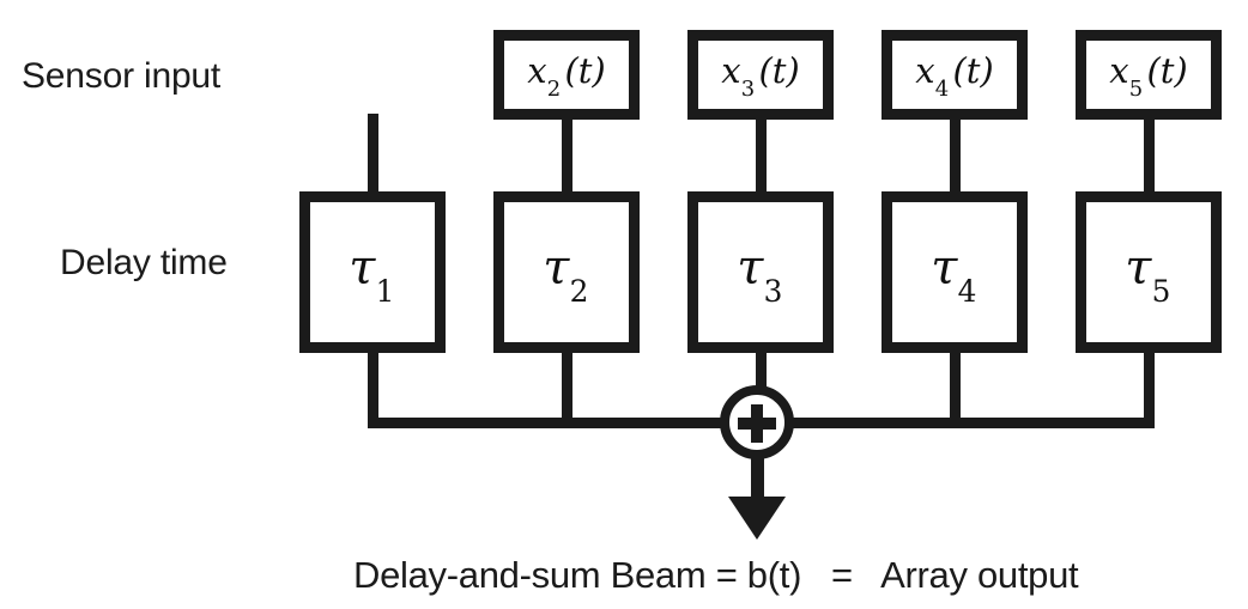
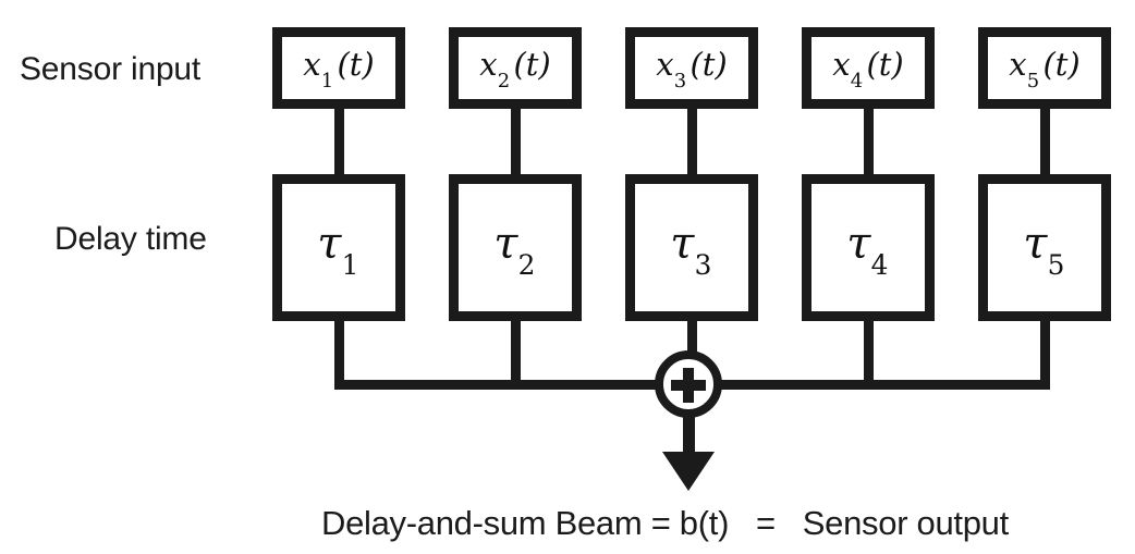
  Sensor input
  Delay time
+ x1(t)
  x2(t)
  x3(t)
  x4(t)
  x5(t)
  τ1
  τ2
  τ3
  τ4
  τ5
- Delay-and-sum Beam = b(t) = Array output
+ Delay-and-sum Beam = b(t) = Sensor output
